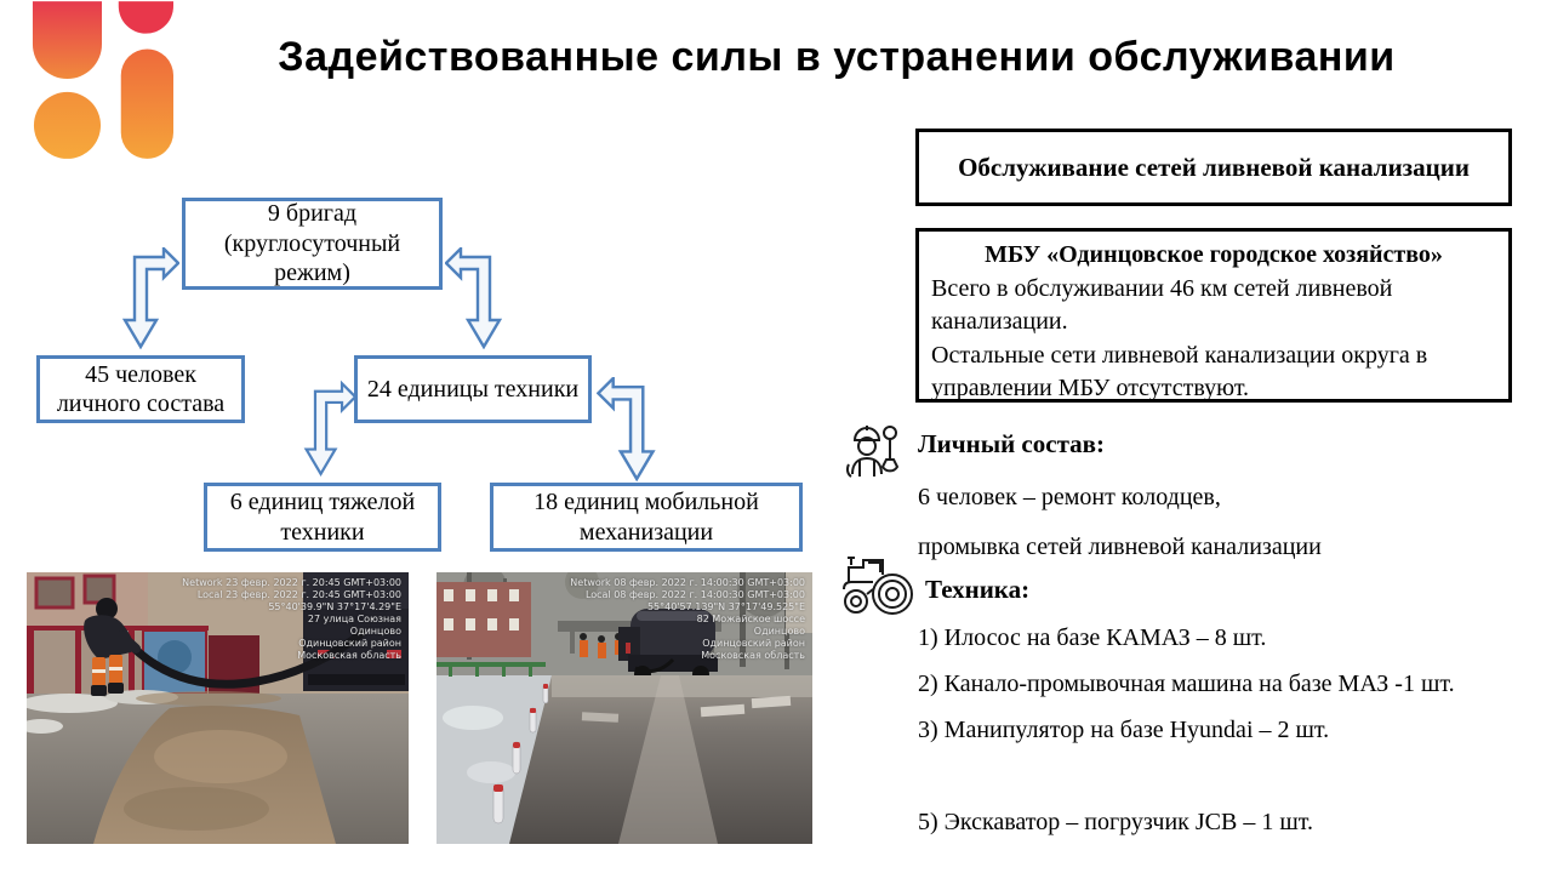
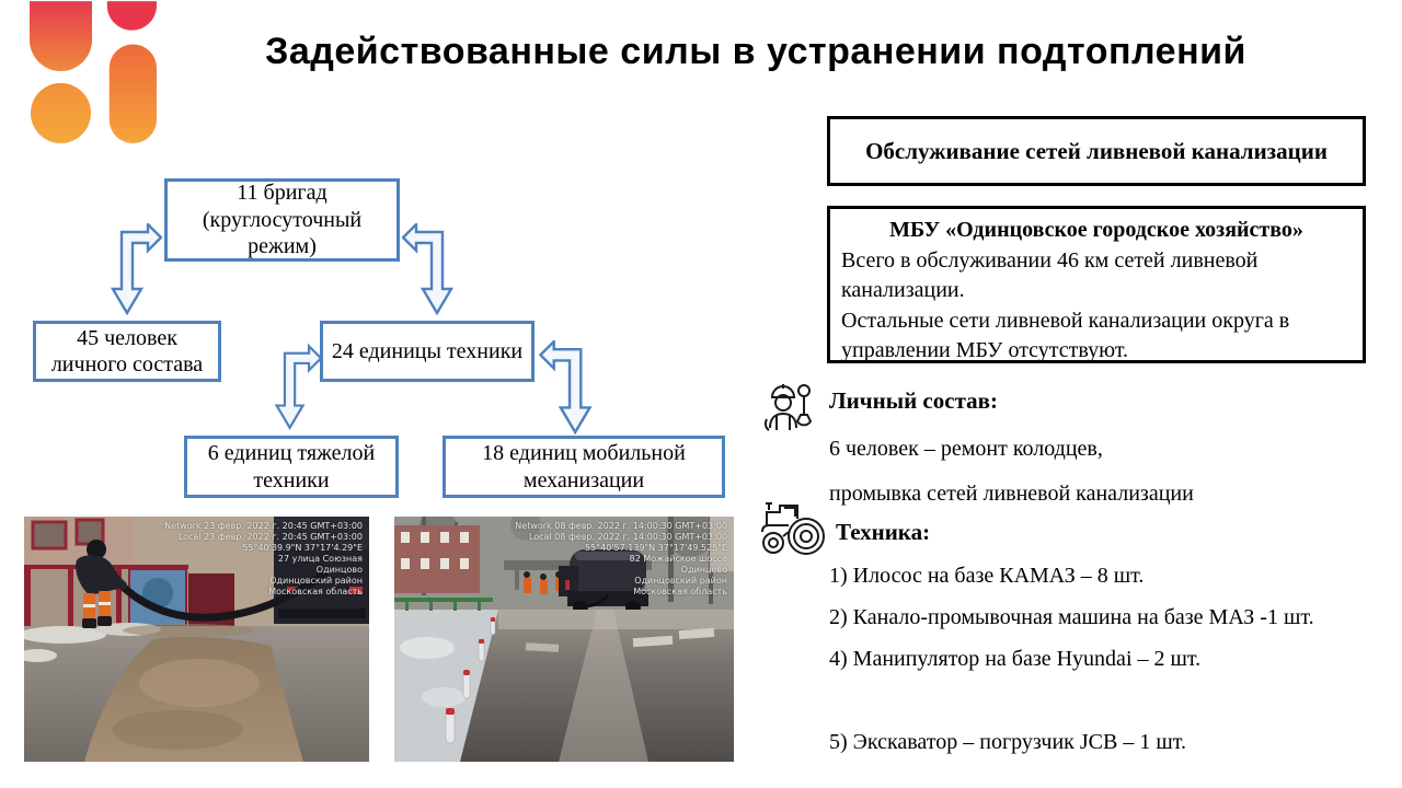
- Задействованные силы в устранении обслуживании
+ Задействованные силы в устранении подтоплений
- 9 бригад (круглосуточный режим)
+ 11 бригад (круглосуточный режим)
  45 человек личного состава
  24 единицы техники
  6 единиц тяжелой техники
  18 единиц мобильной механизации
  Обслуживание сетей ливневой канализации
  МБУ «Одинцовское городское хозяйство»
  Всего в обслуживании 46 км сетей ливневой канализации.
  Остальные сети ливневой канализации округа в управлении МБУ отсутствуют.
  Личный состав:
  6 человек – ремонт колодцев,
  промывка сетей ливневой канализации
  Техника:
  1) Илосос на базе КАМАЗ – 8 шт.
  2) Канало-промывочная машина на базе МАЗ -1 шт.
- 3) Манипулятор на базе Hyundai – 2 шт.
+ 4) Манипулятор на базе Hyundai – 2 шт.
  5) Экскаватор – погрузчик JCB – 1 шт.
  Network 23 февр. 2022 г. 20:45 GMT+03:00
  Local 23 февр. 2022 г. 20:45 GMT+03:00
  55°40'39.9"N 37°17'4.29"E
  27 улица Союзная
  Одинцово
  Одинцовский район
  Московская область
  Network 08 февр. 2022 г. 14:00:30 GMT+03:00
  Local 08 февр. 2022 г. 14:00:30 GMT+03:00
  55°40'57.139"N 37°17'49.525"E
  82 Можайское шоссе
  Одинцово
  Одинцовский район
  Московская область
